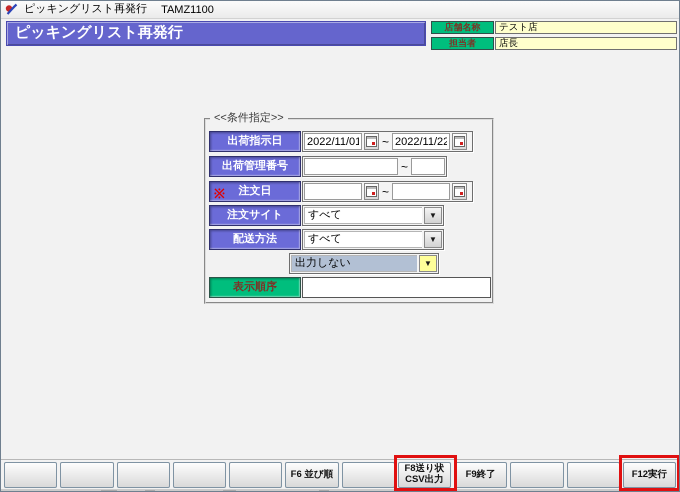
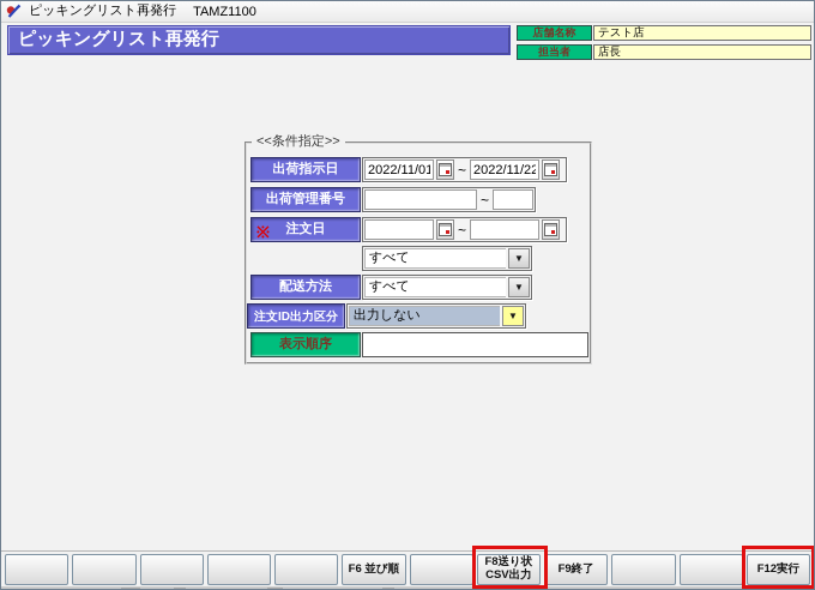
  ピッキングリスト再発行
  TAMZ1100
  ピッキングリスト再発行
  店舗名称
  テスト店
  担当者
  店長
  <<条件指定>>
  出荷指示日
  2022/11/01
  ~
  2022/11/22
  出荷管理番号
  ~
  ※
  注文日
  ~
- 注文サイト
  すべて
  ▼
  配送方法
  すべて
  ▼
+ 注文ID出力区分
  出力しない
  ▼
  表示順序
  F6 並び順
  F8送り状
  CSV出力
  F9終了
  F12実行
